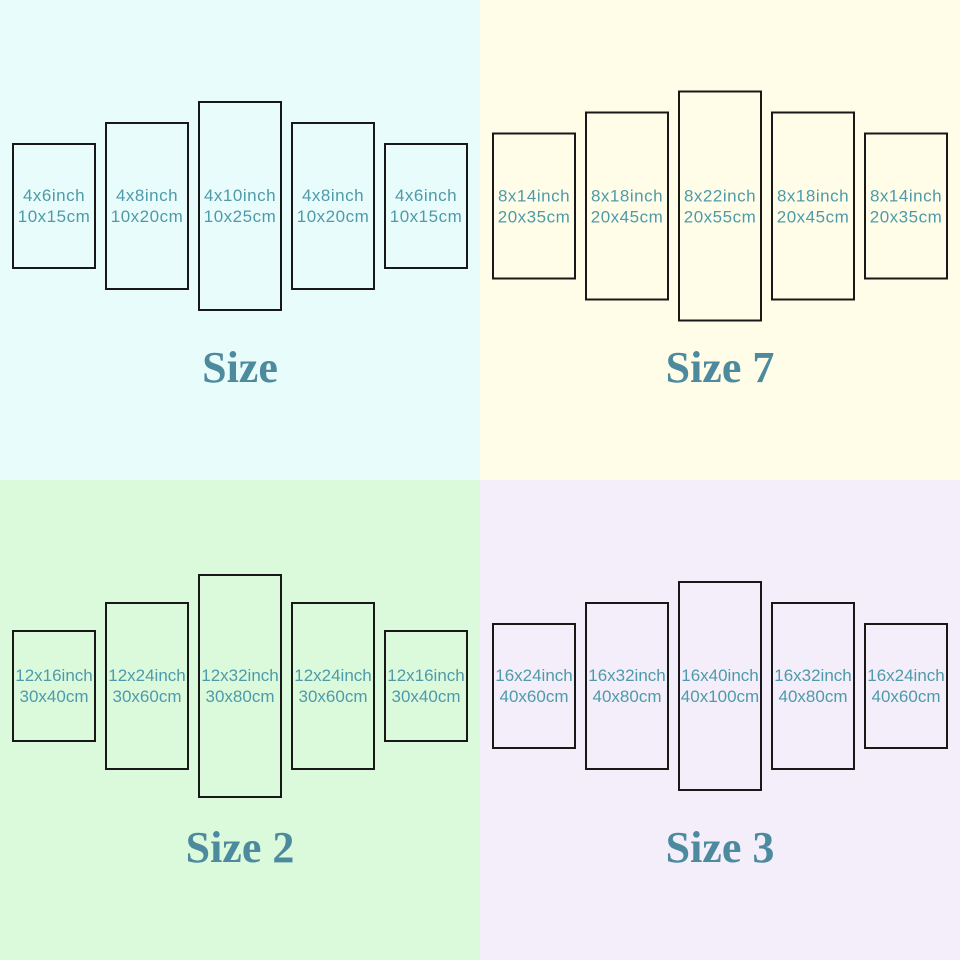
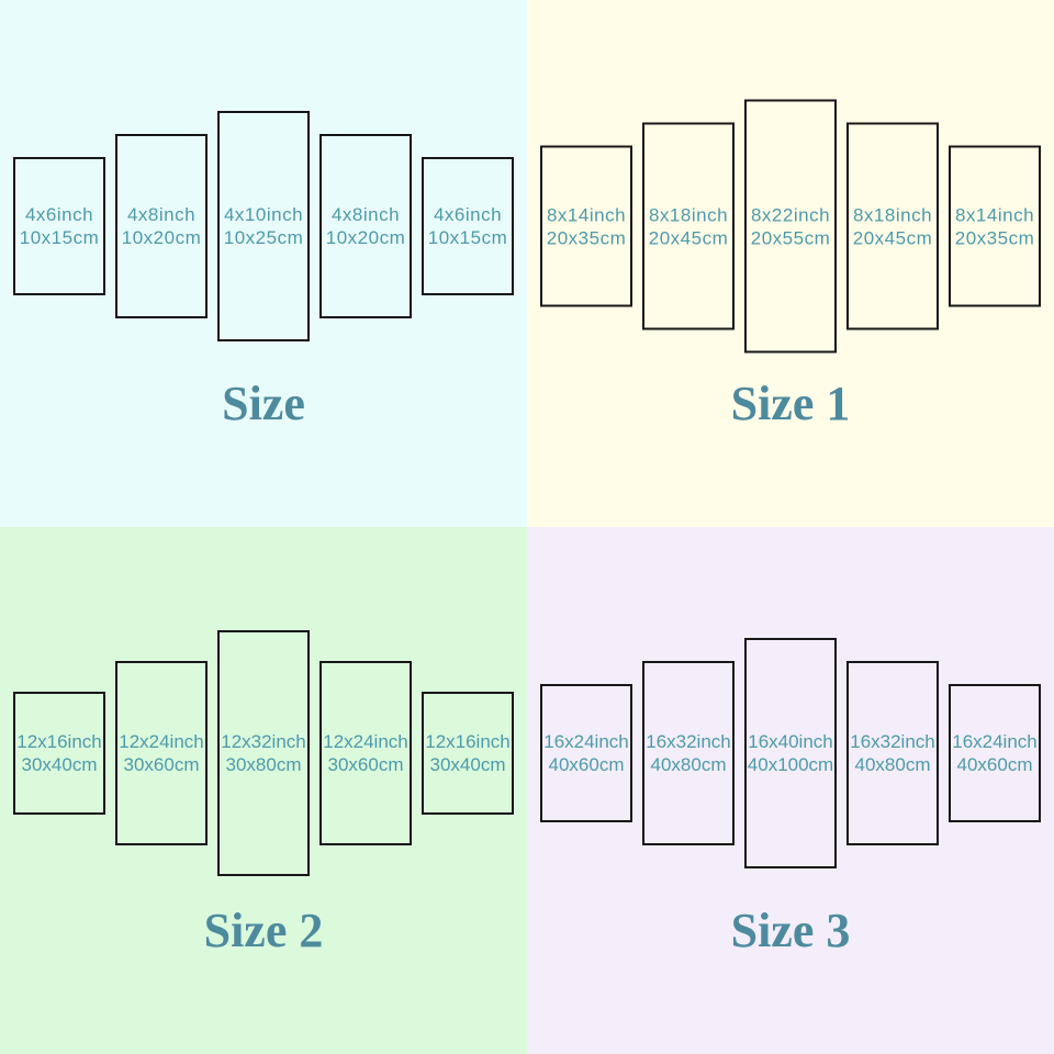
  4x6inch
  10x15cm
  4x8inch
  10x20cm
  4x10inch
  10x25cm
  4x8inch
  10x20cm
  4x6inch
  10x15cm
  Size
  8x14inch
  20x35cm
  8x18inch
  20x45cm
  8x22inch
  20x55cm
  8x18inch
  20x45cm
  8x14inch
  20x35cm
- Size 7
+ Size 1
  12x16inch
  30x40cm
  12x24inch
  30x60cm
  12x32inch
  30x80cm
  12x24inch
  30x60cm
  12x16inch
  30x40cm
  Size 2
  16x24inch
  40x60cm
  16x32inch
  40x80cm
  16x40inch
  40x100cm
  16x32inch
  40x80cm
  16x24inch
  40x60cm
  Size 3
